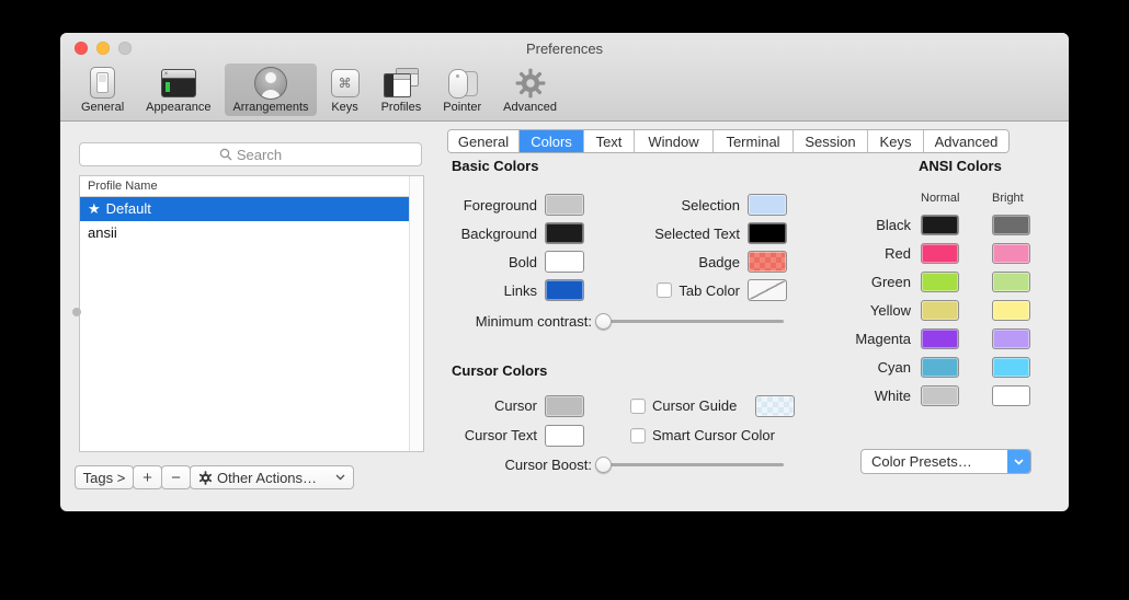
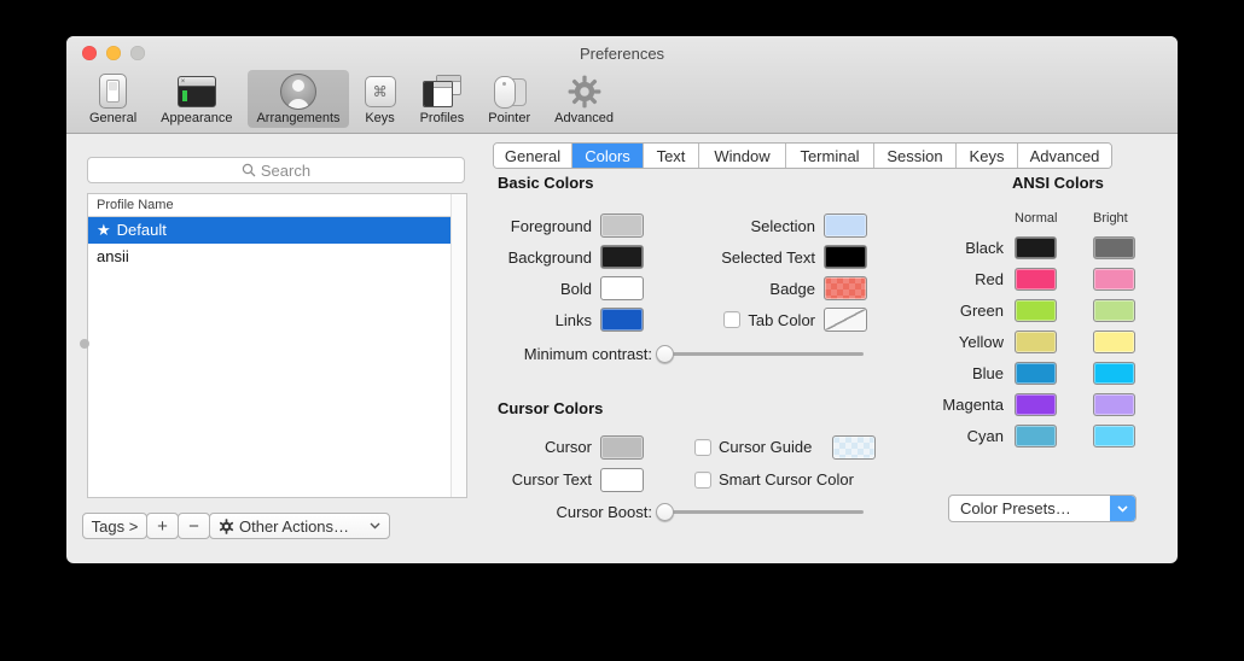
  Preferences
  General
  Appearance
  Arrangements
  ⌘
  Keys
  Profiles
  Pointer
  Advanced
  Search
  Profile Name
  ★
  Default
  ansii
  Tags >
  +
  −
  Other Actions…
  General
  Colors
  Text
  Window
  Terminal
  Session
  Keys
  Advanced
  Basic Colors
  Foreground
  Background
  Bold
  Links
  Selection
  Selected Text
  Badge
  Tab Color
  Minimum contrast:
  Cursor Colors
  Cursor
  Cursor Text
  Cursor Guide
  Smart Cursor Color
  Cursor Boost:
  ANSI Colors
  Normal
  Bright
  Black
  Red
  Green
  Yellow
+ Blue
  Magenta
  Cyan
- White
  Color Presets…
